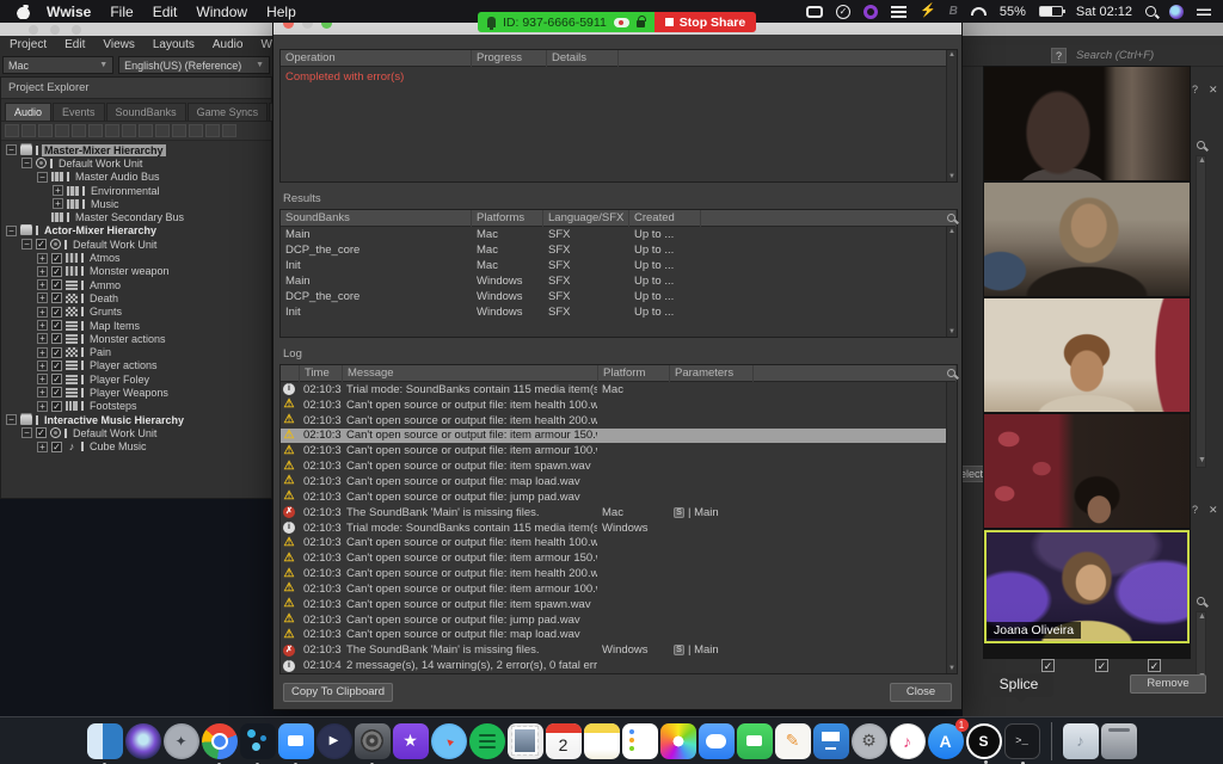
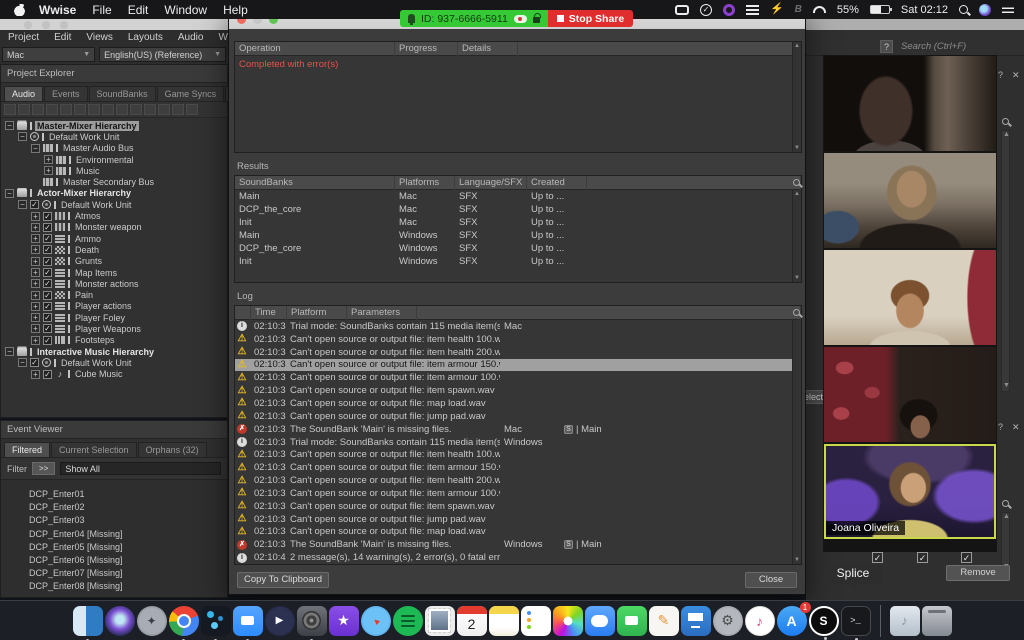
  Project
  Edit
  Views
  Layouts
  Audio
  Mac
  English(US) (Reference)
  ?
  Search (Ctrl+F)
  ?
  ✕
  ?
  ✕
  ✓
  ✓
  ✓
  Remove
  elect
  Project Explorer
  Audio
  Events
  SoundBanks
  Game Syncs
  −
  Master-Mixer Hierarchy
  −
  Default Work Unit
  −
  Master Audio Bus
  +
  Environmental
  +
  Music
  Master Secondary Bus
  −
  Actor-Mixer Hierarchy
  −
  ✓
  Default Work Unit
  +
  ✓
  Atmos
  +
  ✓
  Monster weapon
  +
  ✓
  Ammo
  +
  ✓
  Death
  +
  ✓
  Grunts
  +
  ✓
  Map Items
  +
  ✓
  Monster actions
  +
  ✓
  Pain
  +
  ✓
  Player actions
  +
  ✓
  Player Foley
  +
  ✓
  Player Weapons
  +
  ✓
  Footsteps
  −
  Interactive Music Hierarchy
  −
  ✓
  Default Work Unit
  +
  ✓
  ♪
  Cube Music
+ Event Viewer
+ Filtered
+ Current Selection
+ Orphans (32)
+ Filter
+ >>
+ Show All
+ DCP_Enter01
+ DCP_Enter02
+ DCP_Enter03
+ DCP_Enter04 [Missing]
+ DCP_Enter05 [Missing]
+ DCP_Enter06 [Missing]
+ DCP_Enter07 [Missing]
+ DCP_Enter08 [Missing]
  Operation
  Progress
  Details
  Completed with error(s)
  Results
  SoundBanks
  Platforms
  Language/SFX
  Created
  Main
  Mac
  SFX
  Up to ...
  DCP_the_core
  Mac
  SFX
  Up to ...
  Init
  Mac
  SFX
  Up to ...
  Main
  Windows
  SFX
  Up to ...
  DCP_the_core
  Windows
  SFX
  Up to ...
  Init
  Windows
  SFX
  Up to ...
  Log
  Time
- Message
  Platform
  Parameters
  02:10:3
  Trial mode: SoundBanks contain 115 media item(s
  Mac
  ⚠
  02:10:3
  Can't open source or output file: item health 100.w
  ⚠
  02:10:3
  Can't open source or output file: item health 200.w
  ⚠
  02:10:3
  Can't open source or output file: item armour 150.
  ⚠
  02:10:3
  Can't open source or output file: item armour 100.
  ⚠
  02:10:3
  Can't open source or output file: item spawn.wav
  ⚠
  02:10:3
  Can't open source or output file: map load.wav
  ⚠
  02:10:3
  Can't open source or output file: jump pad.wav
  02:10:3
  The SoundBank 'Main' is missing files.
  Mac
  | Main
  02:10:3
  Trial mode: SoundBanks contain 115 media item(s
  Windows
  ⚠
  02:10:3
  Can't open source or output file: item health 100.w
  ⚠
  02:10:3
  Can't open source or output file: item armour 150.
  ⚠
  02:10:3
  Can't open source or output file: item health 200.w
  ⚠
  02:10:3
  Can't open source or output file: item armour 100.
  ⚠
  02:10:3
  Can't open source or output file: item spawn.wav
  ⚠
  02:10:3
  Can't open source or output file: jump pad.wav
  ⚠
  02:10:3
  Can't open source or output file: map load.wav
  02:10:3
  The SoundBank 'Main' is missing files.
  Windows
  | Main
  02:10:4
  2 message(s), 14 warning(s), 2 error(s), 0 fatal err
  Copy To Clipboard
  Close
  ID: 937-6666-5911
  Stop Share
  Joana Oliveira
  Wwise
  File Edit Window Help
  ✓
  ⚡
  B
  55%
  Sat 02:12
  Splice
  2
  1
